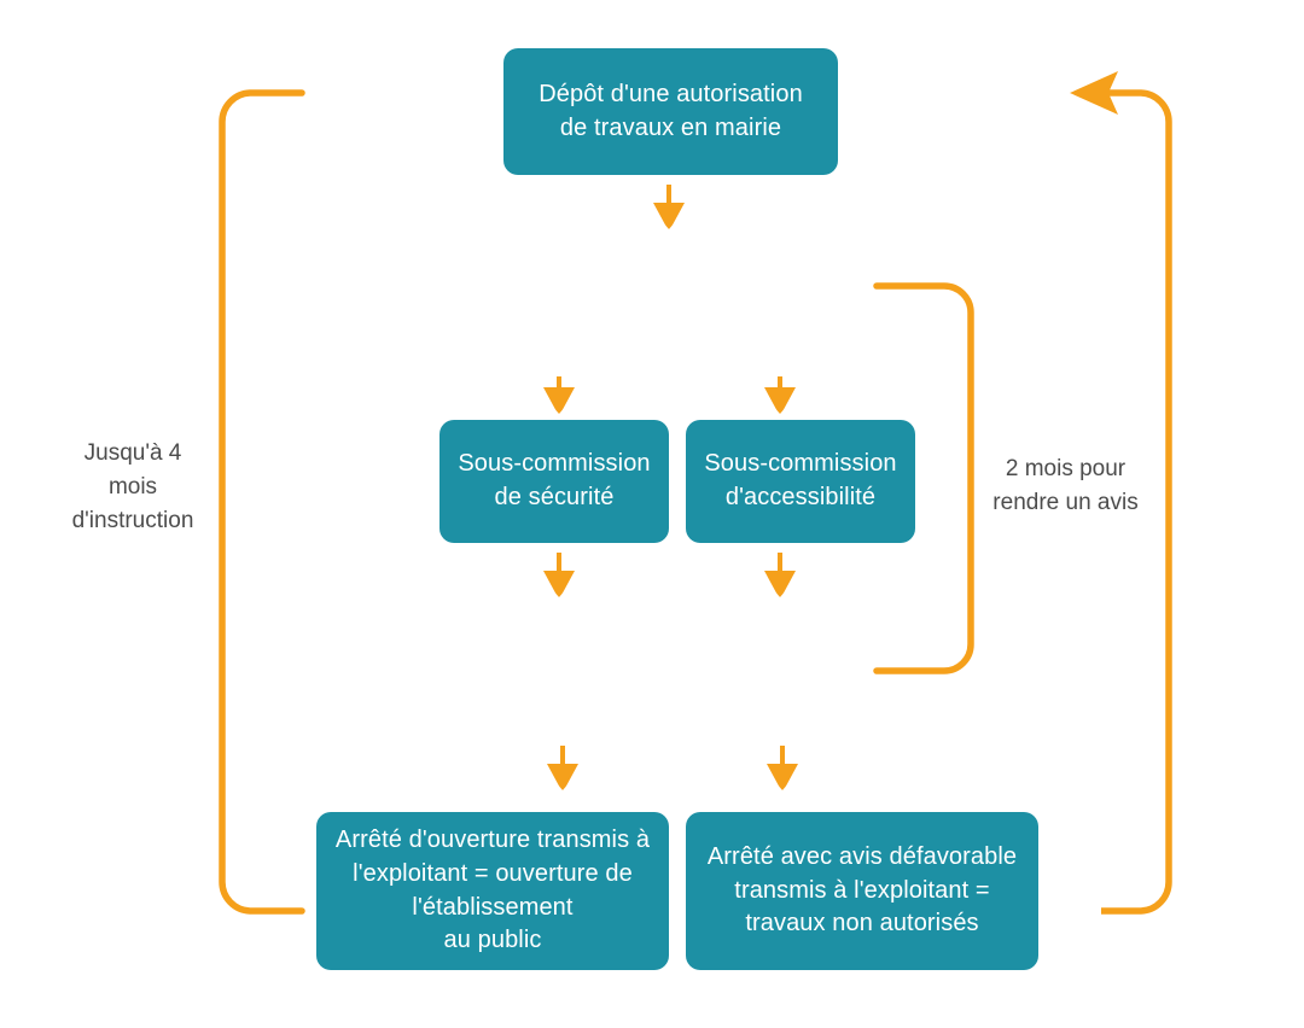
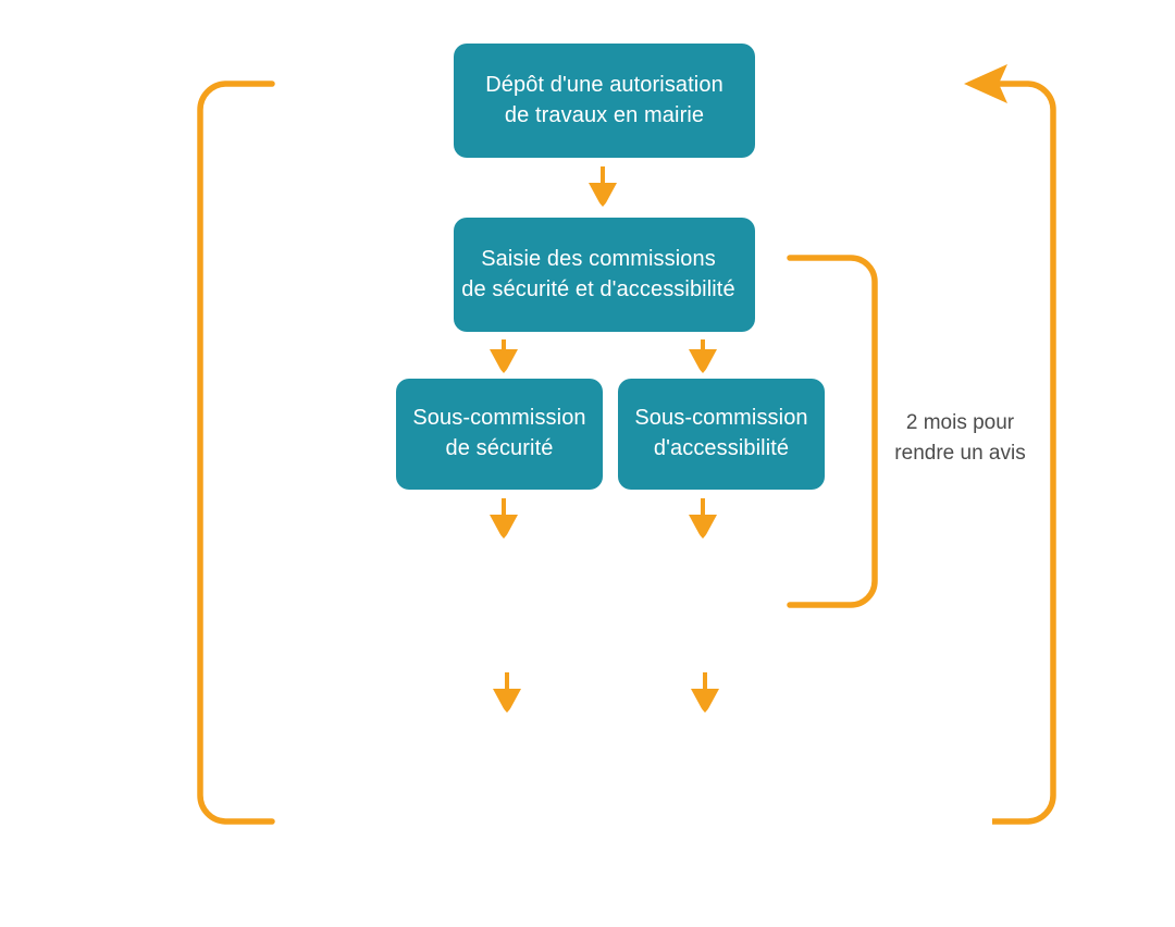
  Dépôt d'une autorisation
  de travaux en mairie
+ Saisie des commissions
+ de sécurité et d'accessibilité
  Sous-commission
  de sécurité
  Sous-commission
  d'accessibilité
- Arrêté d'ouverture transmis à
- l'exploitant = ouverture de
- l'établissement
- au public
- Arrêté avec avis défavorable
- transmis à l'exploitant =
- travaux non autorisés
- Jusqu'à 4
- mois
- d'instruction
  2 mois pour
  rendre un avis
